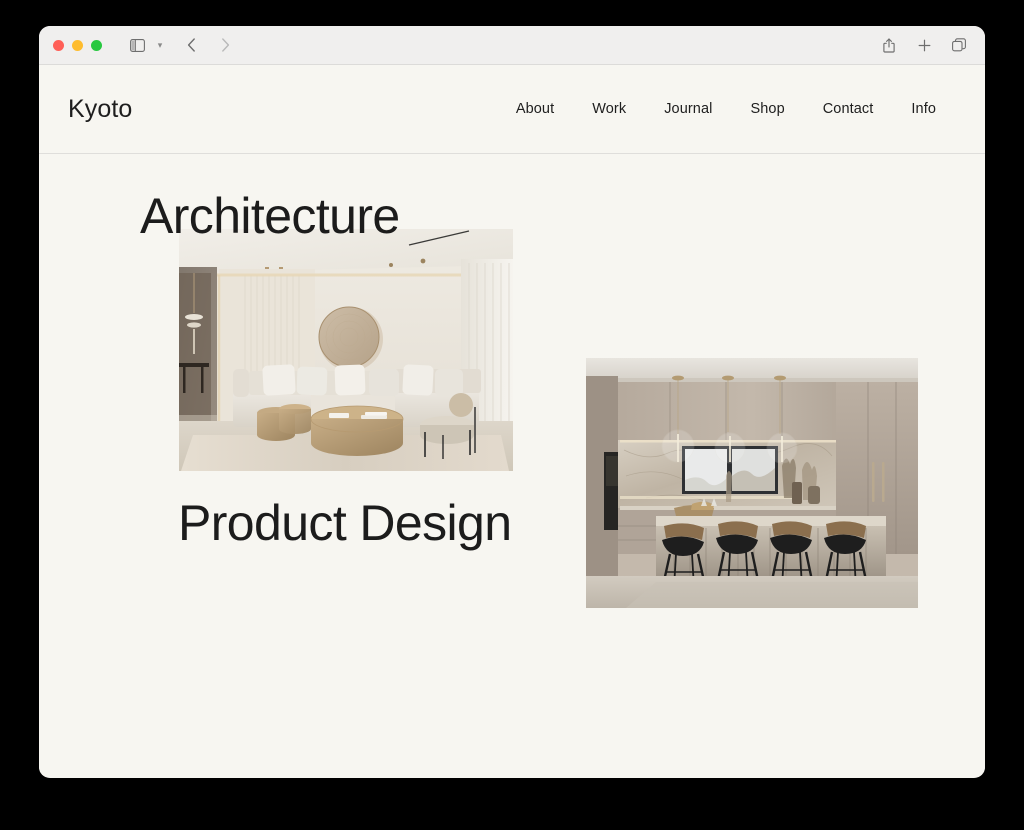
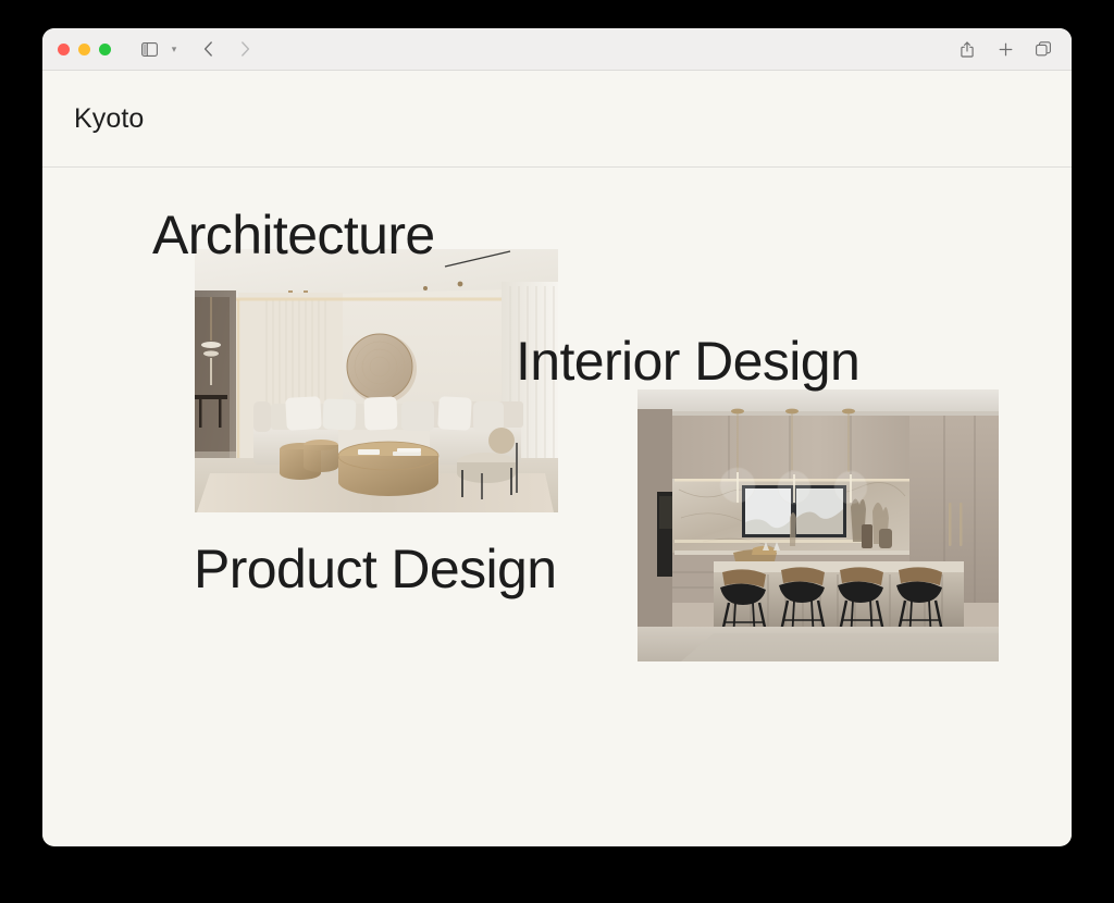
  ▾
  Kyoto
- About
- Work
- Journal
- Shop
- Contact
- Info
  Architecture
+ Interior Design
  Product Design
